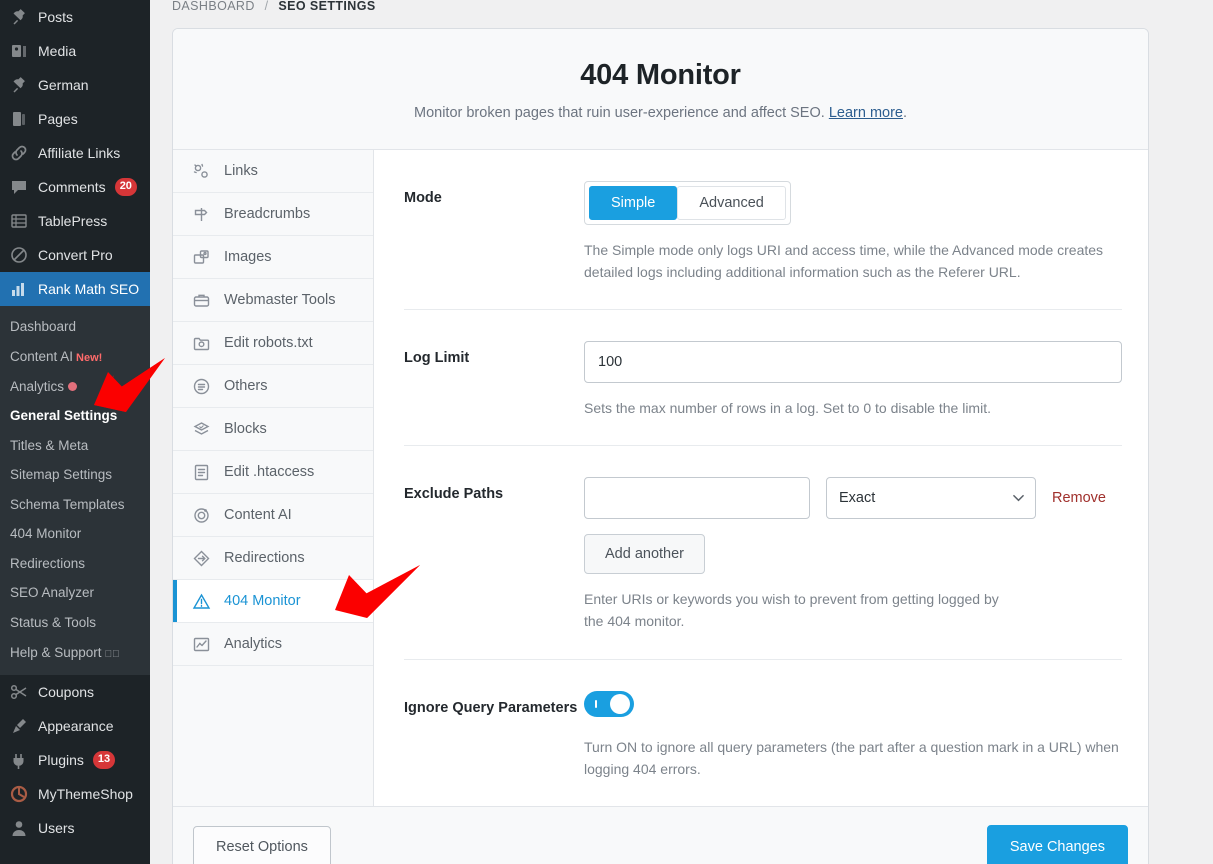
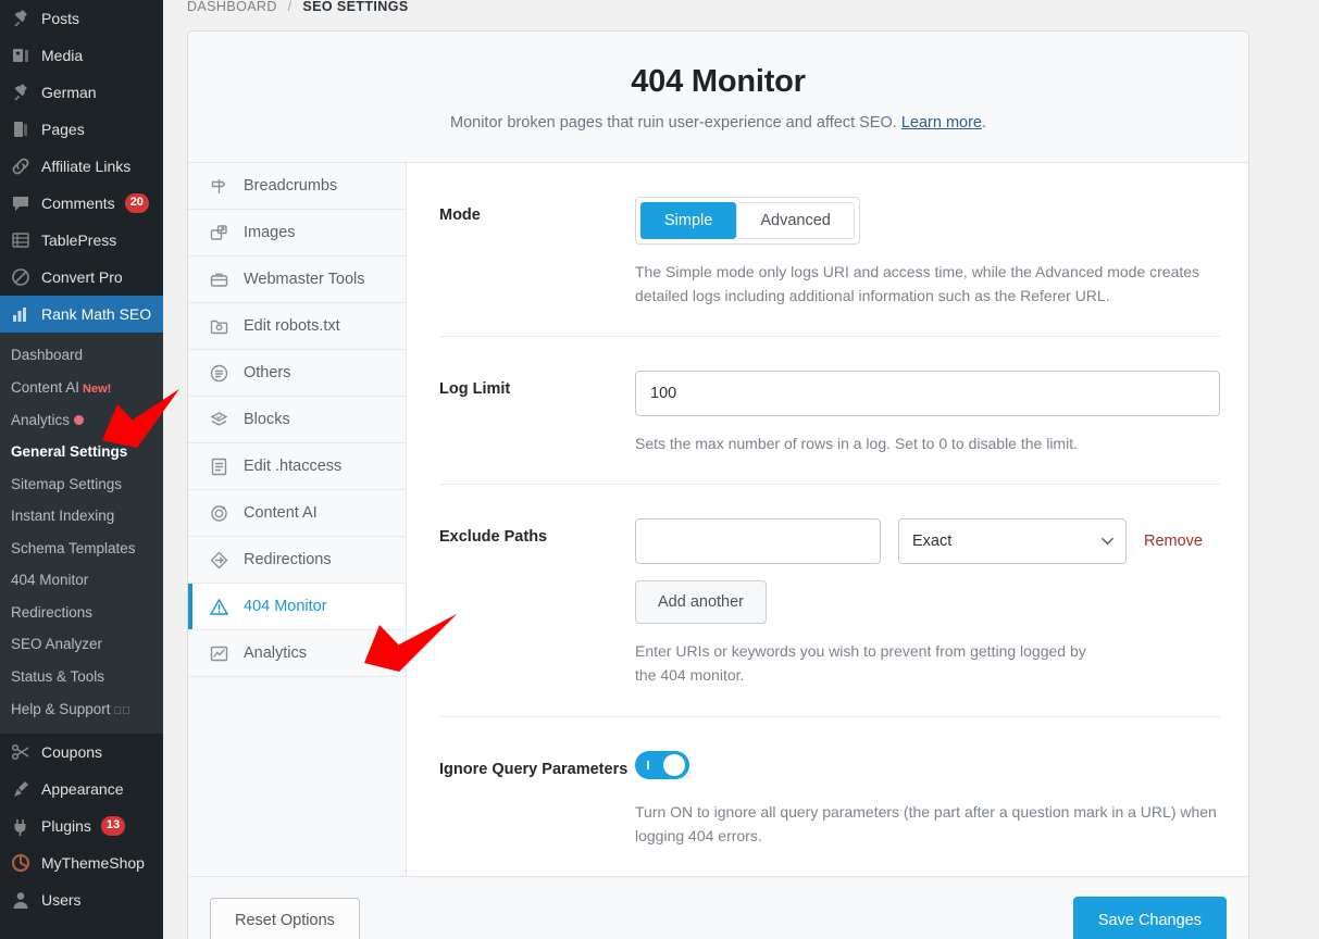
  Posts
  Media
  German
  Pages
  Affiliate Links
  Comments
  20
  TablePress
  Convert Pro
  Rank Math SEO
  Dashboard
  Content AI New!
  Analytics
  General Settings
- Titles & Meta
  Sitemap Settings
+ Instant Indexing
  Schema Templates
  404 Monitor
  Redirections
  SEO Analyzer
  Status & Tools
  Help & Support ↗⃞
  Coupons
  Appearance
  Plugins
  13
  MyThemeShop
  Users
  DASHBOARD / SEO SETTINGS
  404 Monitor
  Monitor broken pages that ruin user-experience and affect SEO. Learn more.
- Links
  Breadcrumbs
  Images
  Webmaster Tools
  Edit robots.txt
  Others
  Blocks
  Edit .htaccess
  Content AI
  Redirections
  404 Monitor
  Analytics
  Mode
  Simple
  Advanced
  The Simple mode only logs URI and access time, while the Advanced mode creates detailed logs including additional information such as the Referer URL.
  Log Limit
  100
  Sets the max number of rows in a log. Set to 0 to disable the limit.
  Exclude Paths
  Exact
  Remove
  Add another
  Enter URIs or keywords you wish to prevent from getting logged by the 404 monitor.
  Ignore Query Parameters
  Turn ON to ignore all query parameters (the part after a question mark in a URL) when logging 404 errors.
  Reset Options
  Save Changes
